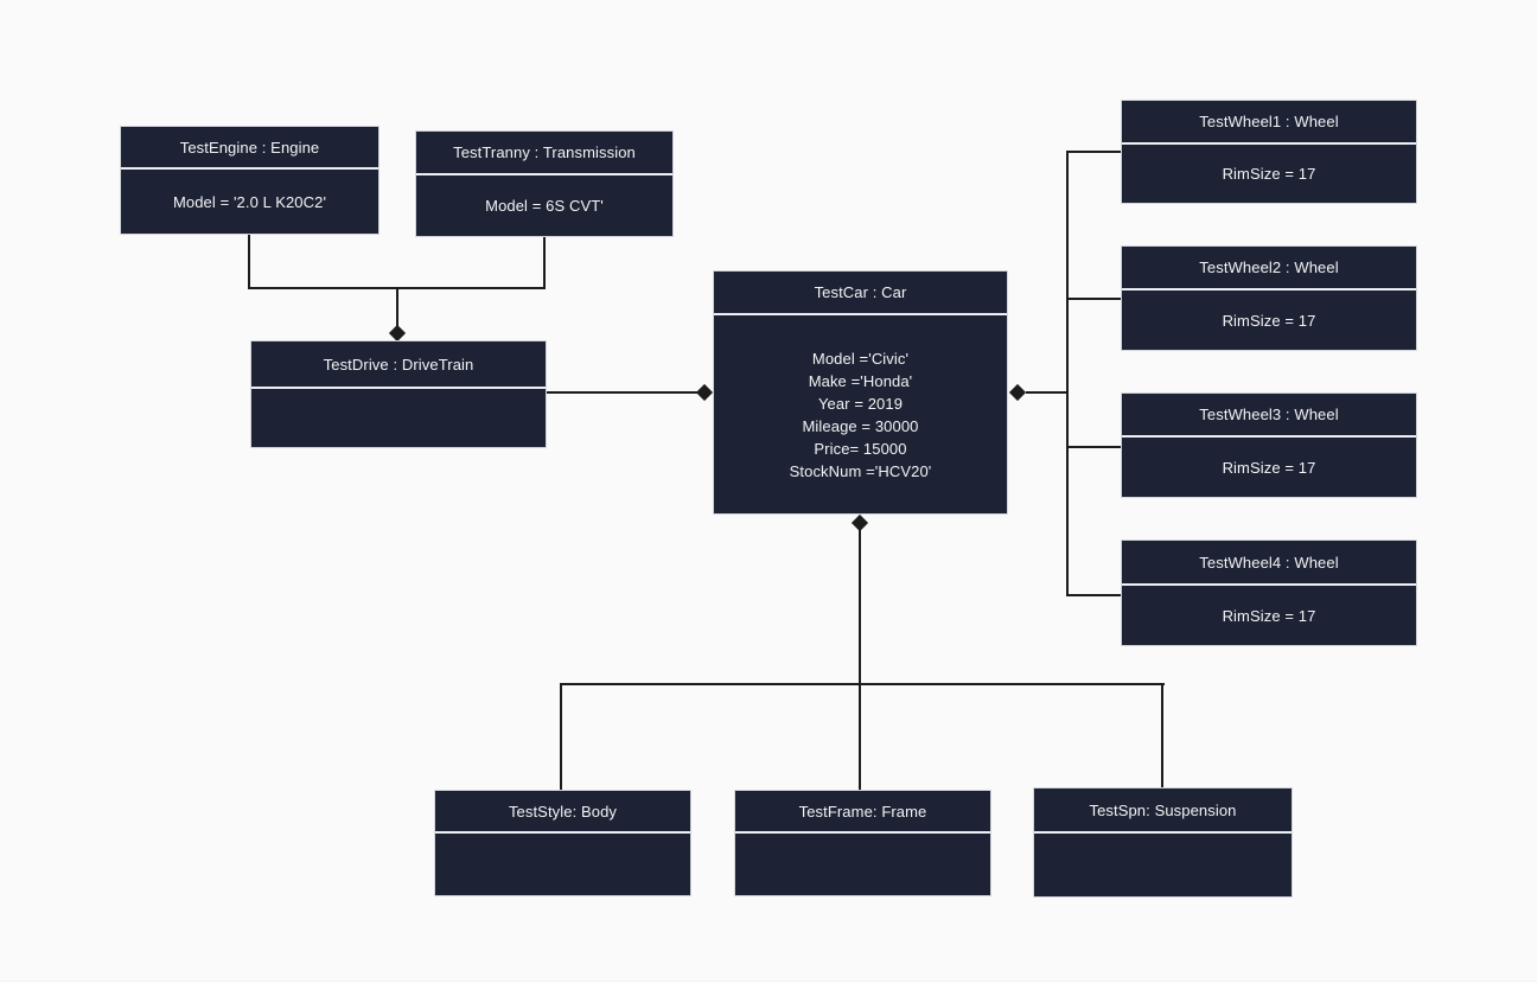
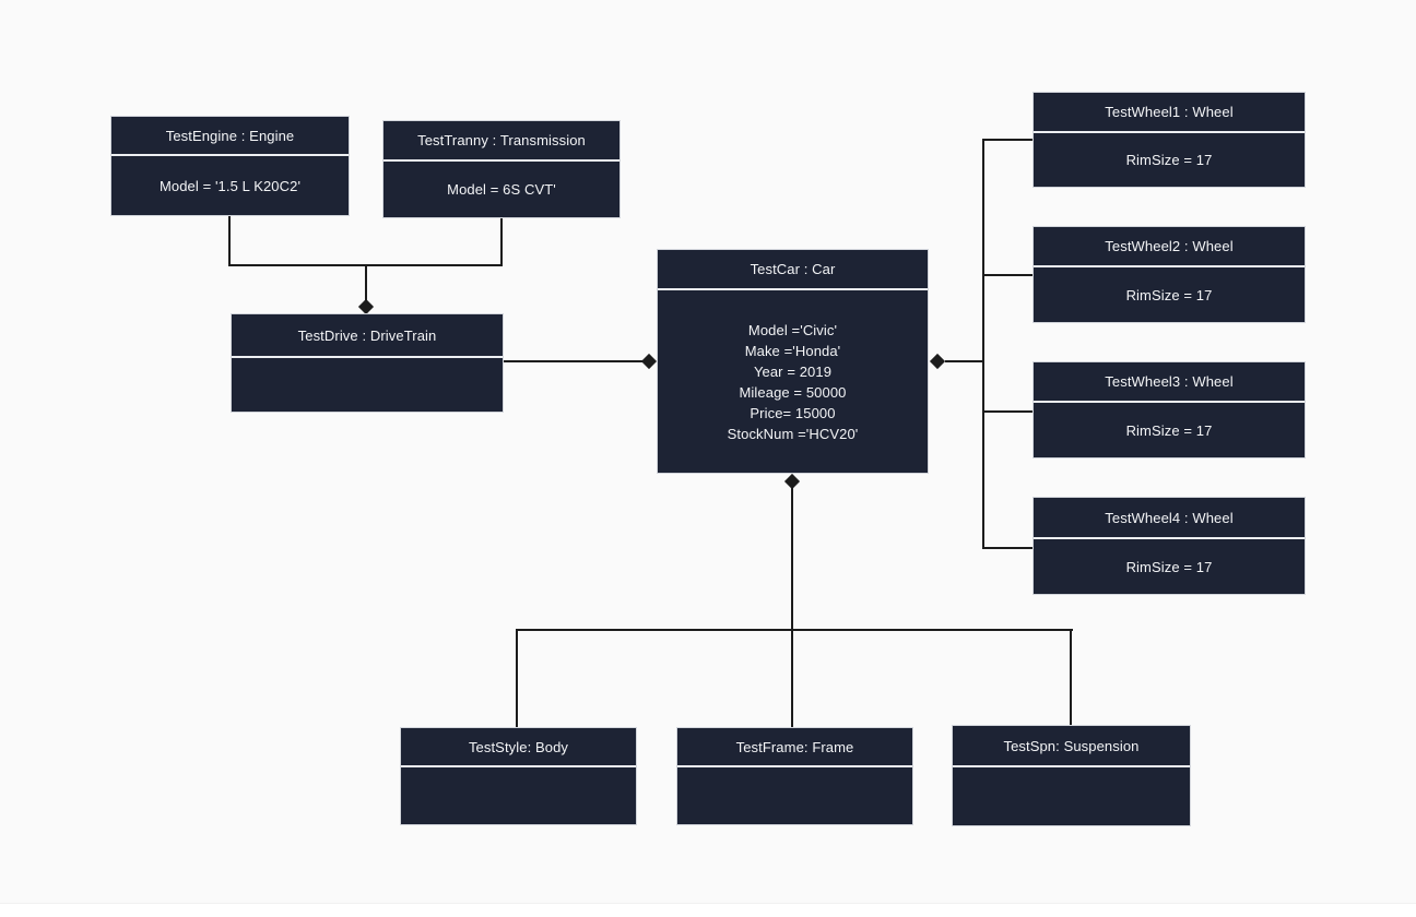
  TestEngine : Engine
- Model = '2.0 L K20C2'
+ Model = '1.5 L K20C2'
  TestTranny : Transmission
  Model = 6S CVT'
  TestDrive : DriveTrain
  TestCar : Car
  Model ='Civic'
  Make ='Honda'
  Year = 2019
- Mileage = 30000
+ Mileage = 50000
  Price= 15000
  StockNum ='HCV20'
  TestWheel1 : Wheel
  RimSize = 17
  TestWheel2 : Wheel
  RimSize = 17
  TestWheel3 : Wheel
  RimSize = 17
  TestWheel4 : Wheel
  RimSize = 17
  TestStyle: Body
  TestFrame: Frame
  TestSpn: Suspension
